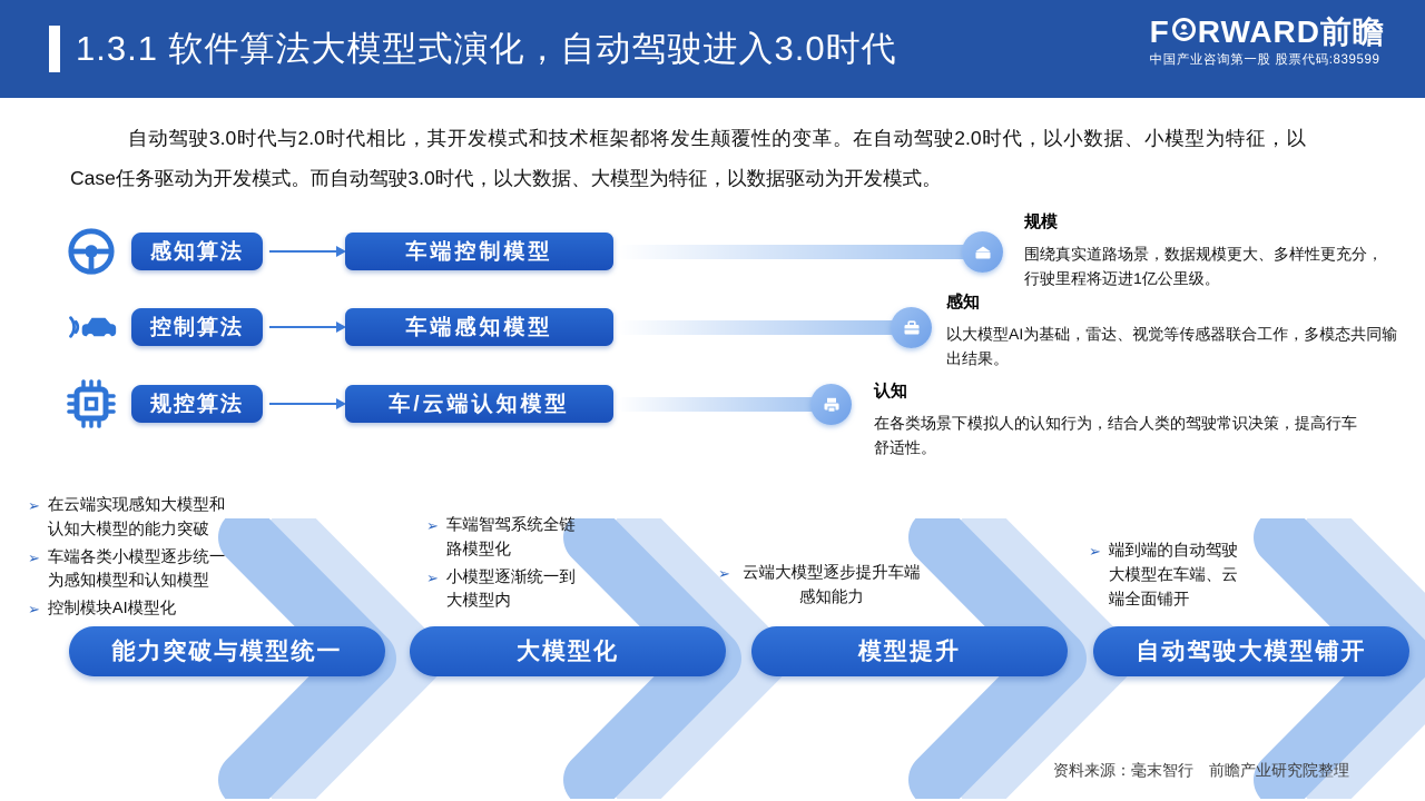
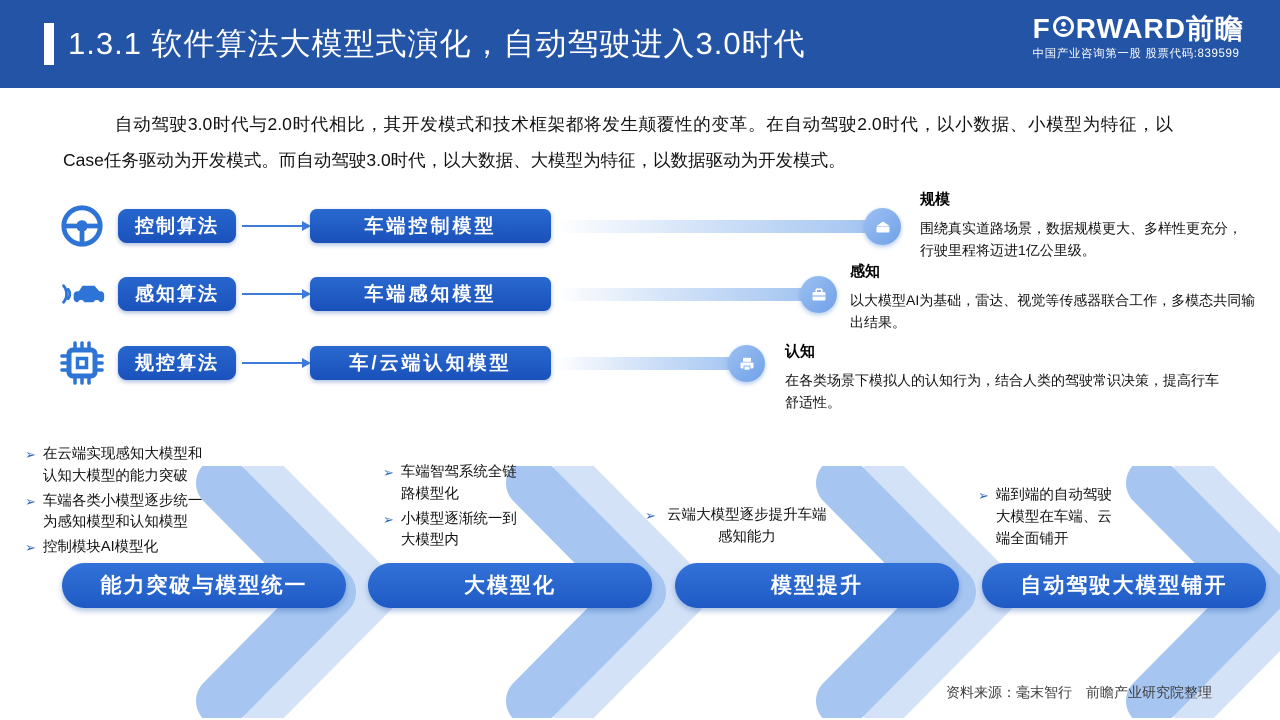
  1.3.1 软件算法大模型式演化，自动驾驶进入3.0时代
  F
  RWARD前瞻
  中国产业咨询第一股 股票代码:839599
  自动驾驶3.0时代与2.0时代相比，其开发模式和技术框架都将发生颠覆性的变革。在自动驾驶2.0时代，以小数据、小模型为特征，以Case任务驱动为开发模式。而自动驾驶3.0时代，以大数据、大模型为特征，以数据驱动为开发模式。
- 感知算法
+ 控制算法
  车端控制模型
  规模
  围绕真实道路场景，数据规模更大、多样性更充分，行驶里程将迈进1亿公里级。
- 控制算法
+ 感知算法
  车端感知模型
  感知
  以大模型AI为基础，雷达、视觉等传感器联合工作，多模态共同输出结果。
  规控算法
  车/云端认知模型
  认知
  在各类场景下模拟人的认知行为，结合人类的驾驶常识决策，提高行车舒适性。
  ➢
  在云端实现感知大模型和认知大模型的能力突破
  ➢
  车端各类小模型逐步统一为感知模型和认知模型
  ➢
  控制模块AI模型化
  ➢
  车端智驾系统全链路模型化
  ➢
  小模型逐渐统一到大模型内
  ➢
  云端大模型逐步提升车端感知能力
  ➢
  端到端的自动驾驶大模型在车端、云端全面铺开
  能力突破与模型统一
  大模型化
  模型提升
  自动驾驶大模型铺开
  资料来源：毫末智行 前瞻产业研究院整理
